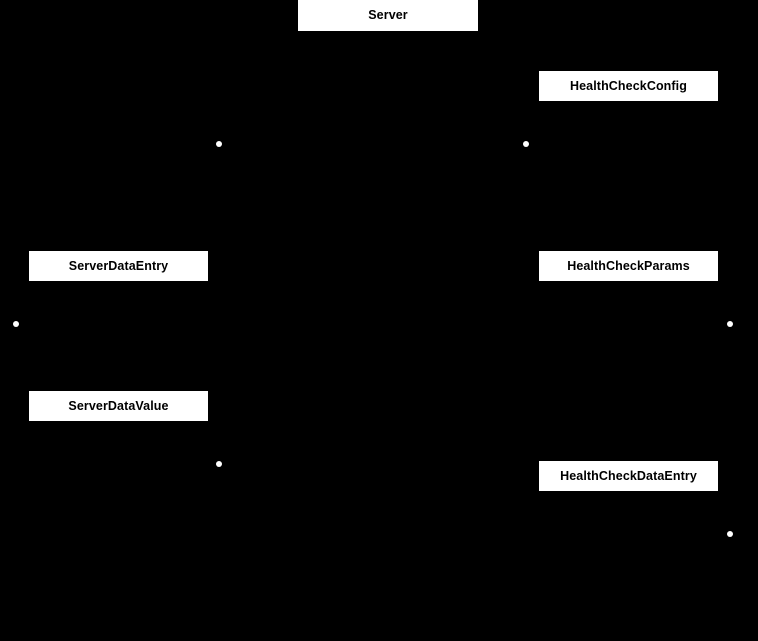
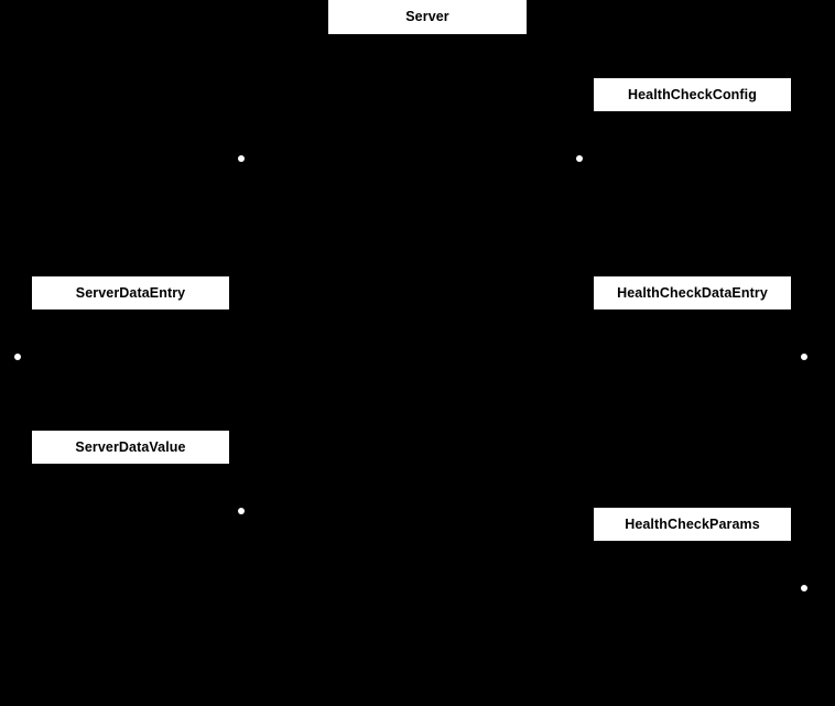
  Server
  HealthCheckConfig
  ServerDataEntry
- HealthCheckParams
+ HealthCheckDataEntry
  ServerDataValue
- HealthCheckDataEntry
+ HealthCheckParams
